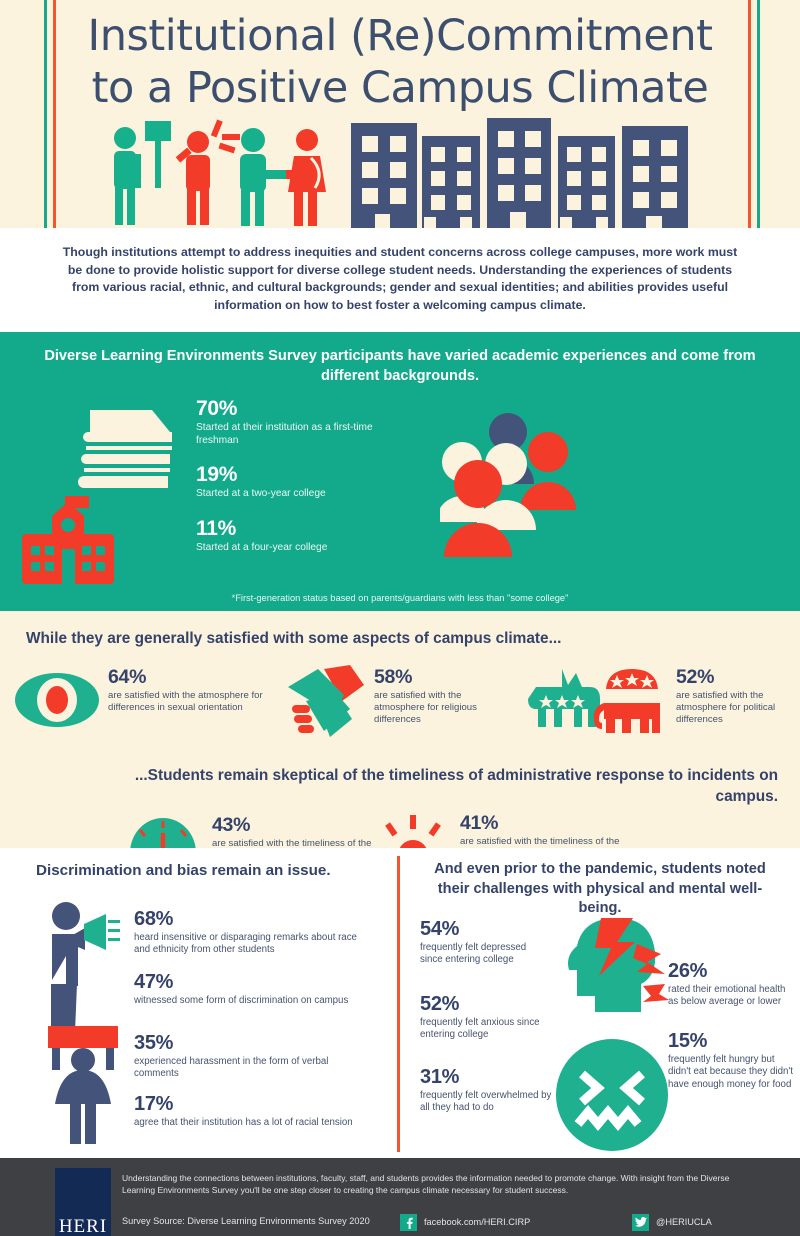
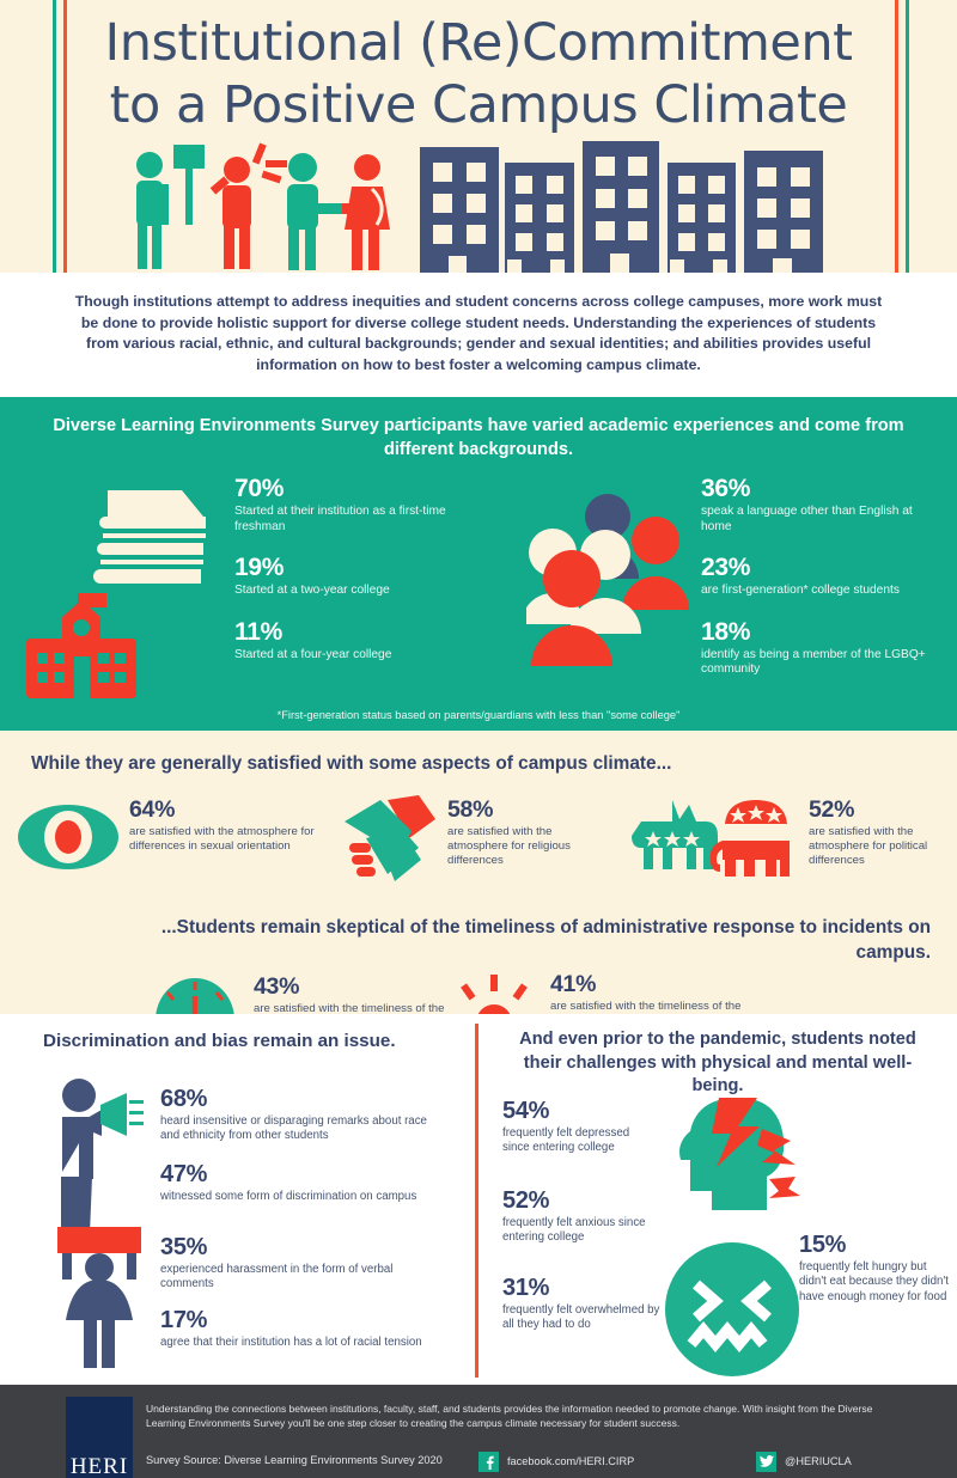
  Institutional (Re)Commitment
  to a Positive Campus Climate
  Though institutions attempt to address inequities and student concerns across college campuses, more work must be done to provide holistic support for diverse college student needs. Understanding the experiences of students from various racial, ethnic, and cultural backgrounds; gender and sexual identities; and abilities provides useful information on how to best foster a welcoming campus climate.
  Diverse Learning Environments Survey participants have varied academic experiences and come from different backgrounds.
  70%
  Started at their institution as a first-time freshman
  19%
  Started at a two-year college
  11%
  Started at a four-year college
+ 36%
+ speak a language other than English at home
+ 23%
+ are first-generation* college students
+ 18%
+ identify as being a member of the LGBQ+ community
  *First-generation status based on parents/guardians with less than "some college"
  While they are generally satisfied with some aspects of campus climate...
  64%
  are satisfied with the atmosphere for differences in sexual orientation
  58%
  are satisfied with the atmosphere for religious differences
  52%
  are satisfied with the atmosphere for political differences
  ...Students remain skeptical of the timeliness of administrative response to incidents on campus.
  43%
  41%
  Discrimination and bias remain an issue.
  68%
  heard insensitive or disparaging remarks about race and ethnicity from other students
  47%
  witnessed some form of discrimination on campus
  35%
  experienced harassment in the form of verbal comments
  17%
  agree that their institution has a lot of racial tension
  And even prior to the pandemic, students noted their challenges with physical and mental well-being.
  54%
  frequently felt depressed since entering college
  52%
  frequently felt anxious since entering college
  31%
  frequently felt overwhelmed by all they had to do
- 26%
- rated their emotional health as below average or lower
  15%
  frequently felt hungry but didn't eat because they didn't have enough money for food
  HERI
  Understanding the connections between institutions, faculty, staff, and students provides the information needed to promote change. With insight from the Diverse Learning Environments Survey you'll be one step closer to creating the campus climate necessary for student success.
  Survey Source: Diverse Learning Environments Survey 2020
  facebook.com/HERI.CIRP
  @HERIUCLA
